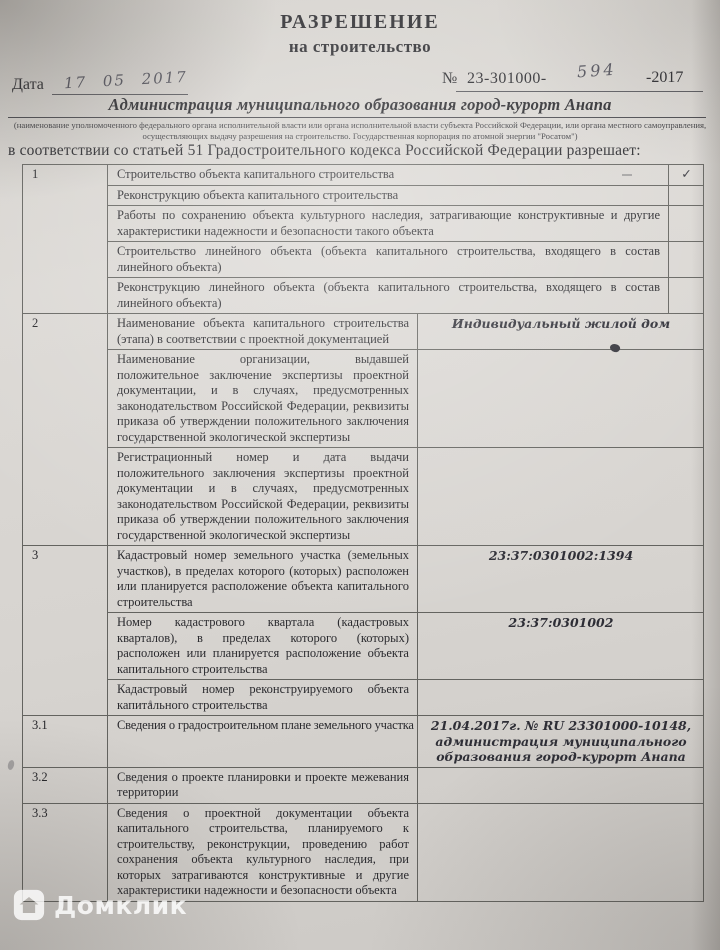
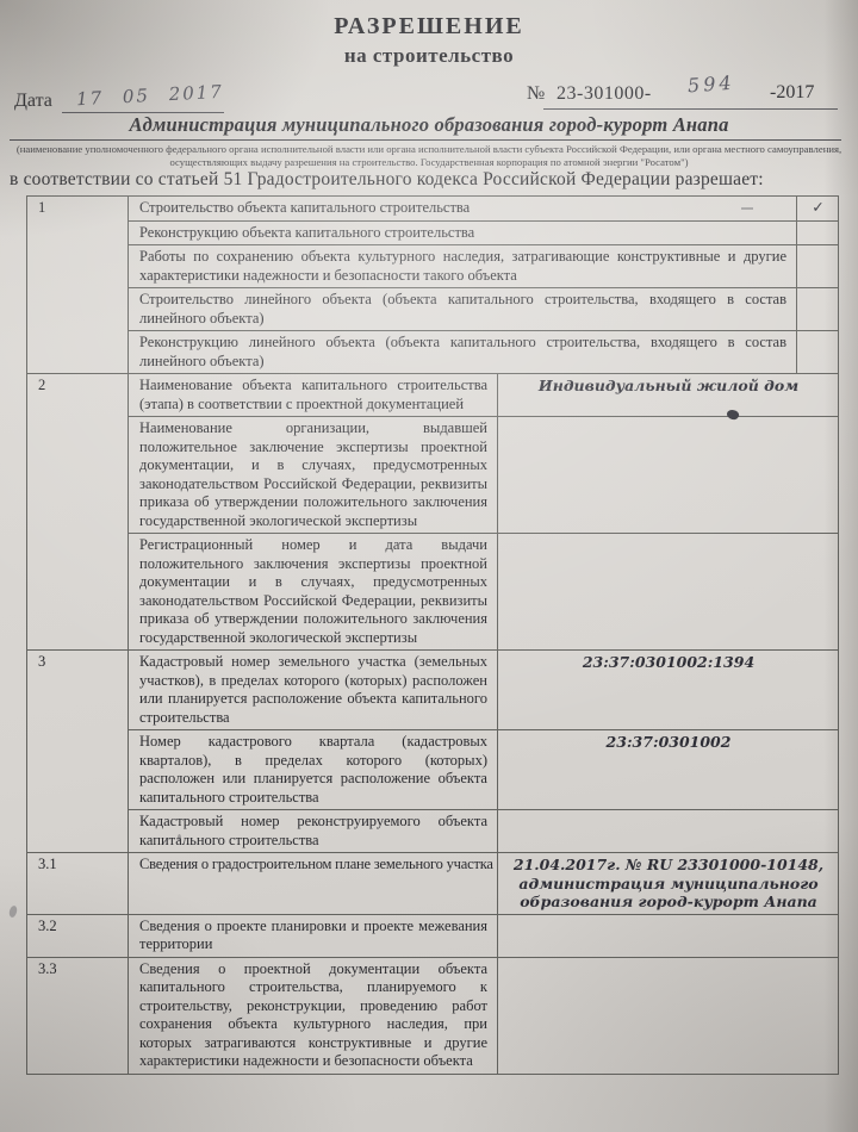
- Домклик
